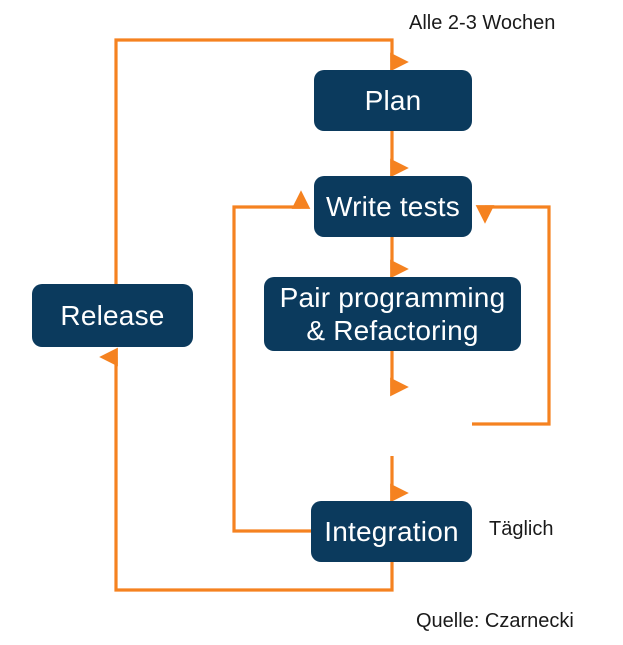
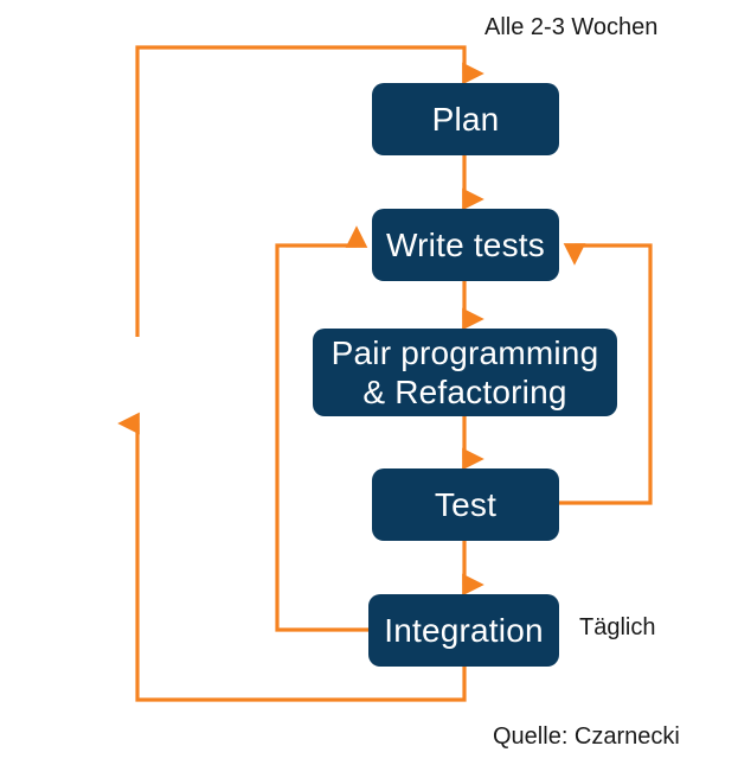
  Plan
  Write tests
  Pair programming
  & Refactoring
+ Test
  Integration
- Release
  Alle 2-3 Wochen
  Täglich
  Quelle: Czarnecki
